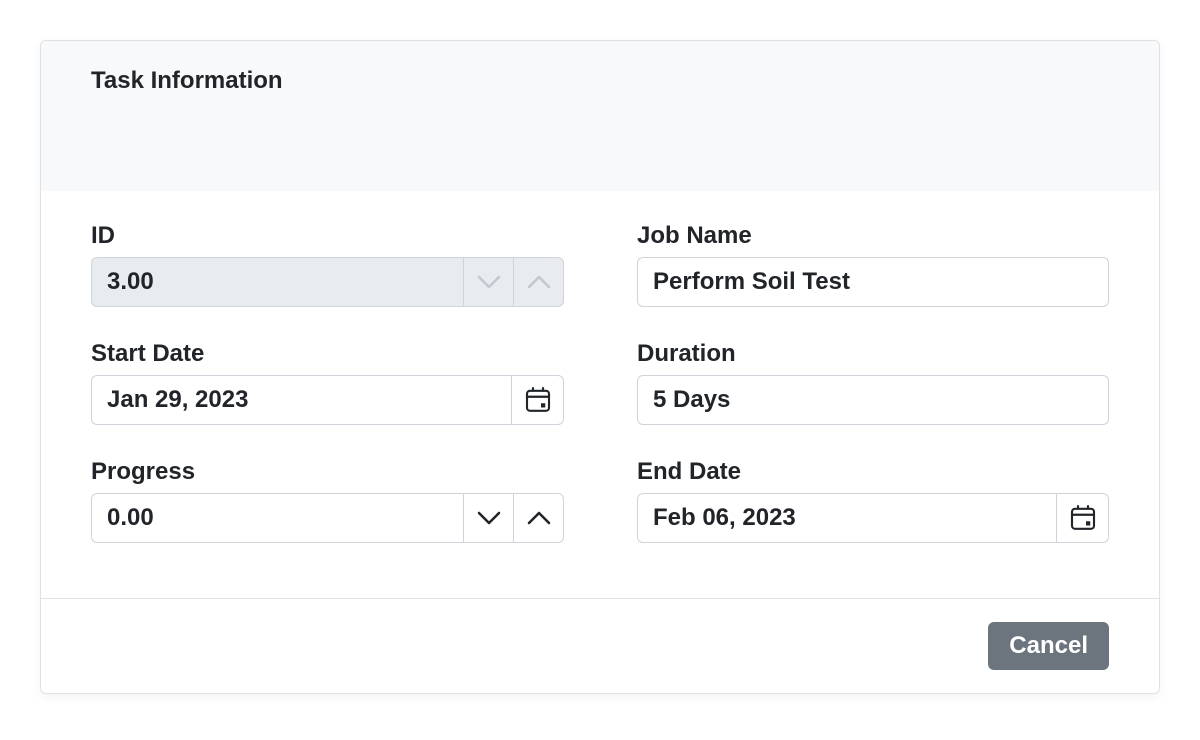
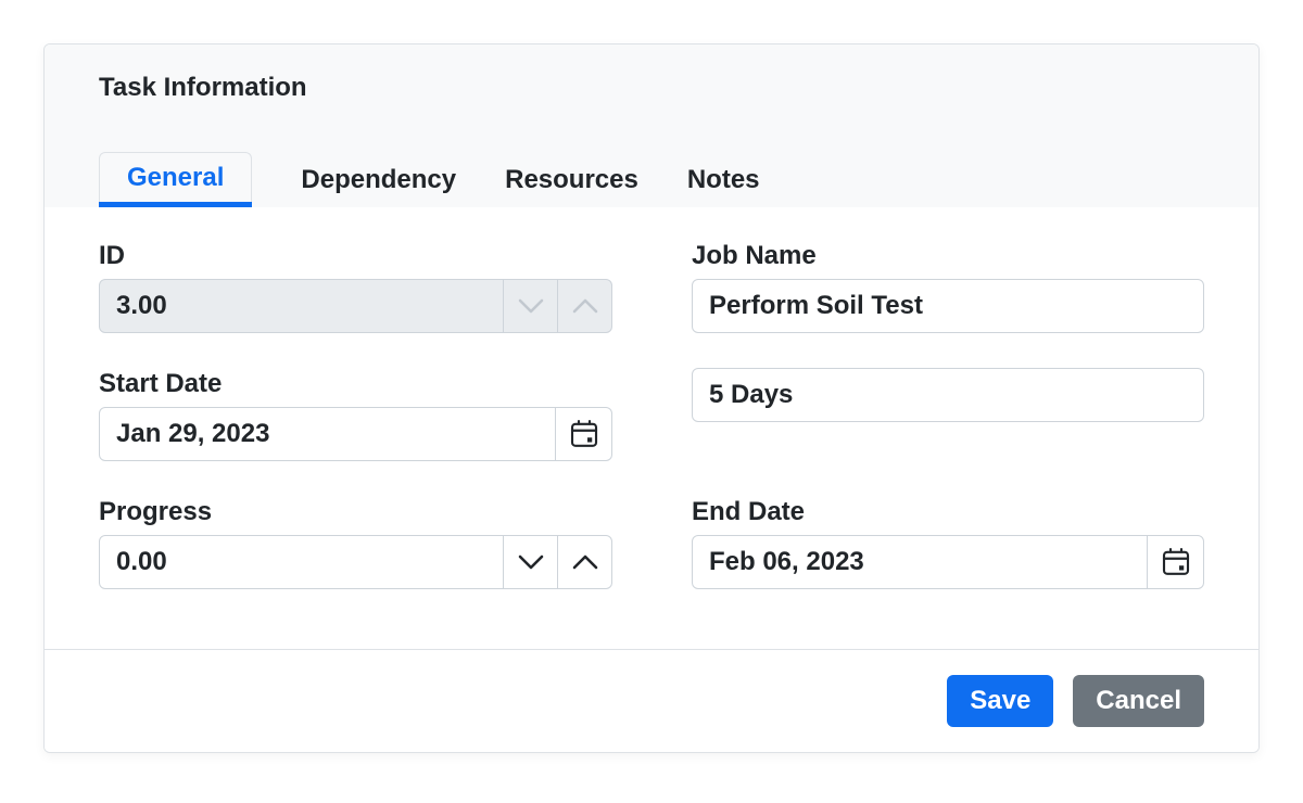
  Task Information
+ General
+ Dependency
+ Resources
+ Notes
  ID
  3.00
  Job Name
  Perform Soil Test
  Start Date
  Jan 29, 2023
- Duration
  5 Days
  Progress
  0.00
  End Date
  Feb 06, 2023
+ Save
  Cancel
